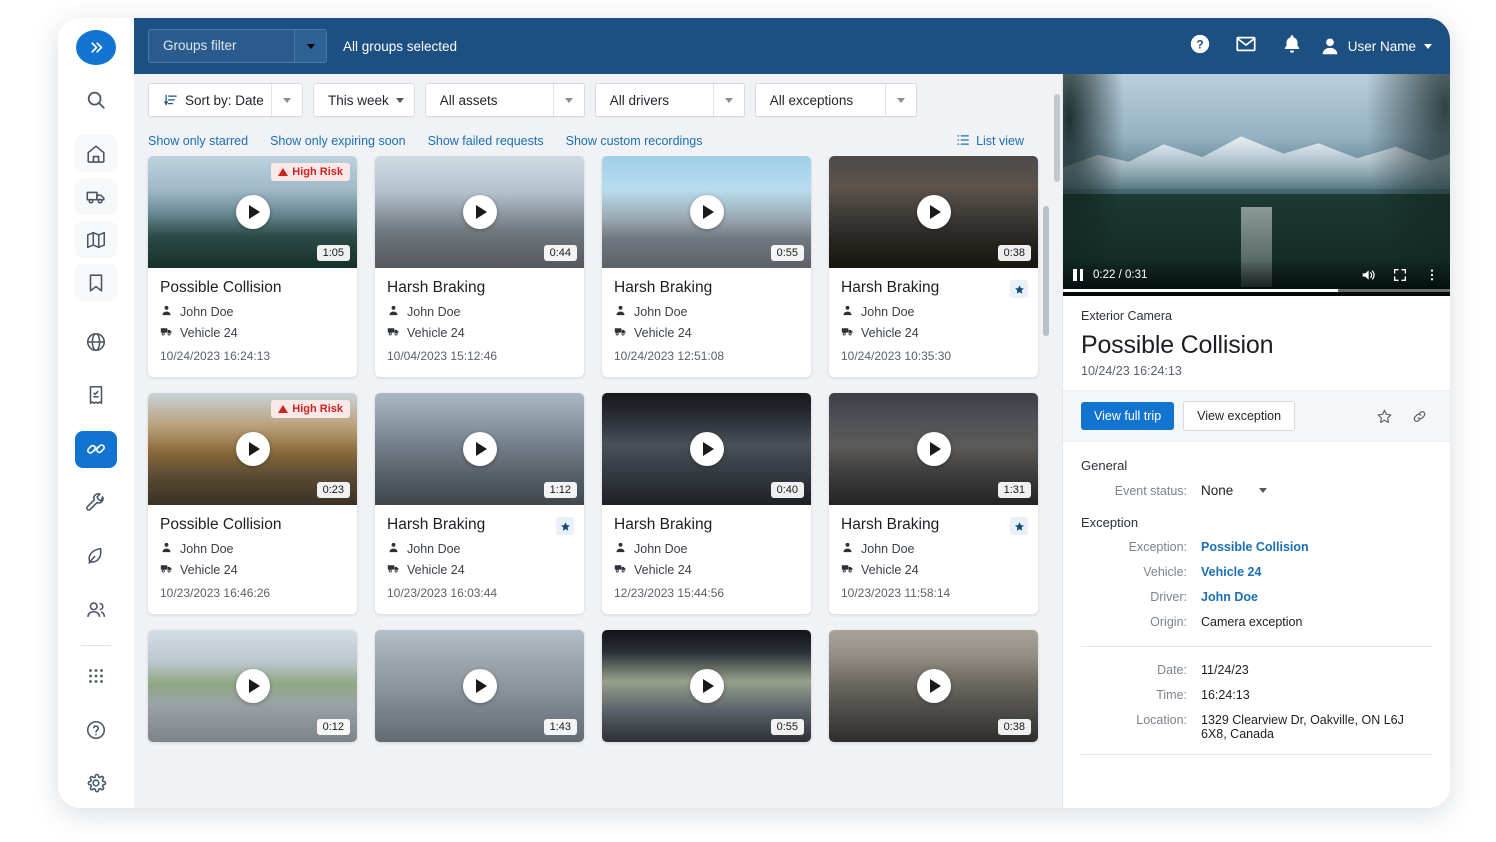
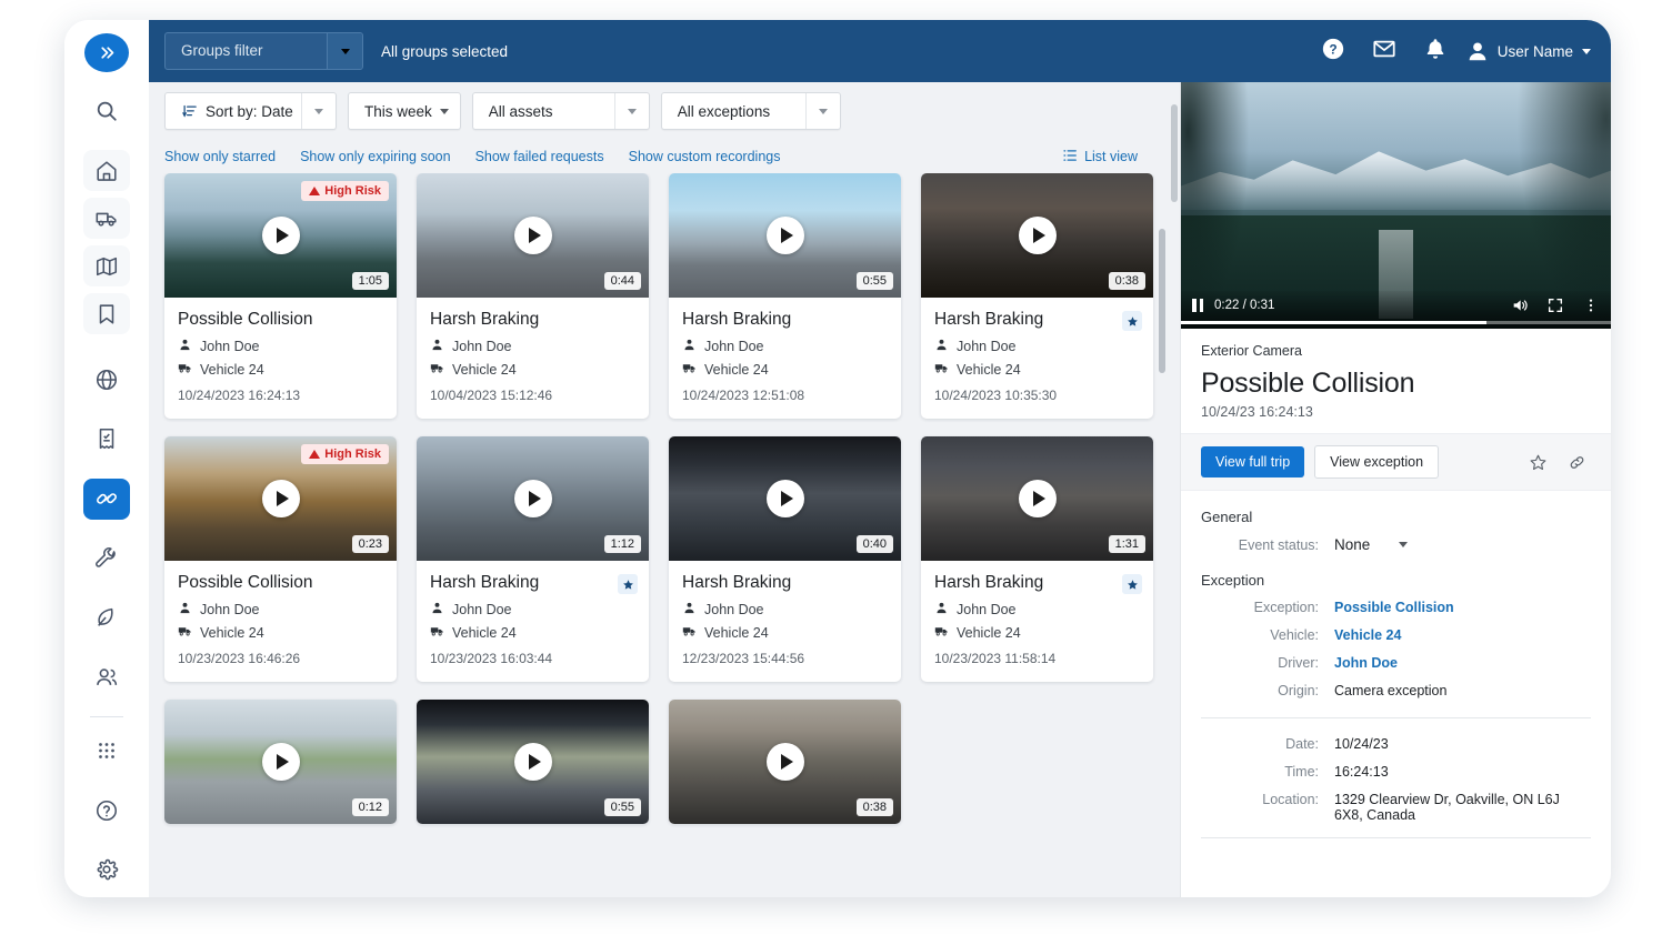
  Groups filter
  All groups selected
  ?
  User Name
  Sort by: Date
  This week
  All assets
- All drivers
  All exceptions
  Show only starred
  Show only expiring soon
  Show failed requests
  Show custom recordings
  List view
  1:05
  High Risk
  Possible Collision
  John Doe
  Vehicle 24
  10/24/2023 16:24:13
  0:44
  Harsh Braking
  John Doe
  Vehicle 24
  10/04/2023 15:12:46
  0:55
  Harsh Braking
  John Doe
  Vehicle 24
  10/24/2023 12:51:08
  0:38
  Harsh Braking
  John Doe
  Vehicle 24
  10/24/2023 10:35:30
  0:23
  High Risk
  Possible Collision
  John Doe
  Vehicle 24
  10/23/2023 16:46:26
  1:12
  Harsh Braking
  John Doe
  Vehicle 24
  10/23/2023 16:03:44
  0:40
  Harsh Braking
  John Doe
  Vehicle 24
  12/23/2023 15:44:56
  1:31
  Harsh Braking
  John Doe
  Vehicle 24
  10/23/2023 11:58:14
  0:12
- 1:43
  0:55
  0:38
  0:22 / 0:31
  Exterior Camera
  Possible Collision
  10/24/23 16:24:13
  View full trip
  View exception
  General
  Event status:
  None
  Exception
  Exception:
  Possible Collision
  Vehicle:
  Vehicle 24
  Driver:
  John Doe
  Origin:
  Camera exception
  Date:
- 11/24/23
+ 10/24/23
  Time:
  16:24:13
  Location:
  1329 Clearview Dr, Oakville, ON L6J 6X8, Canada
